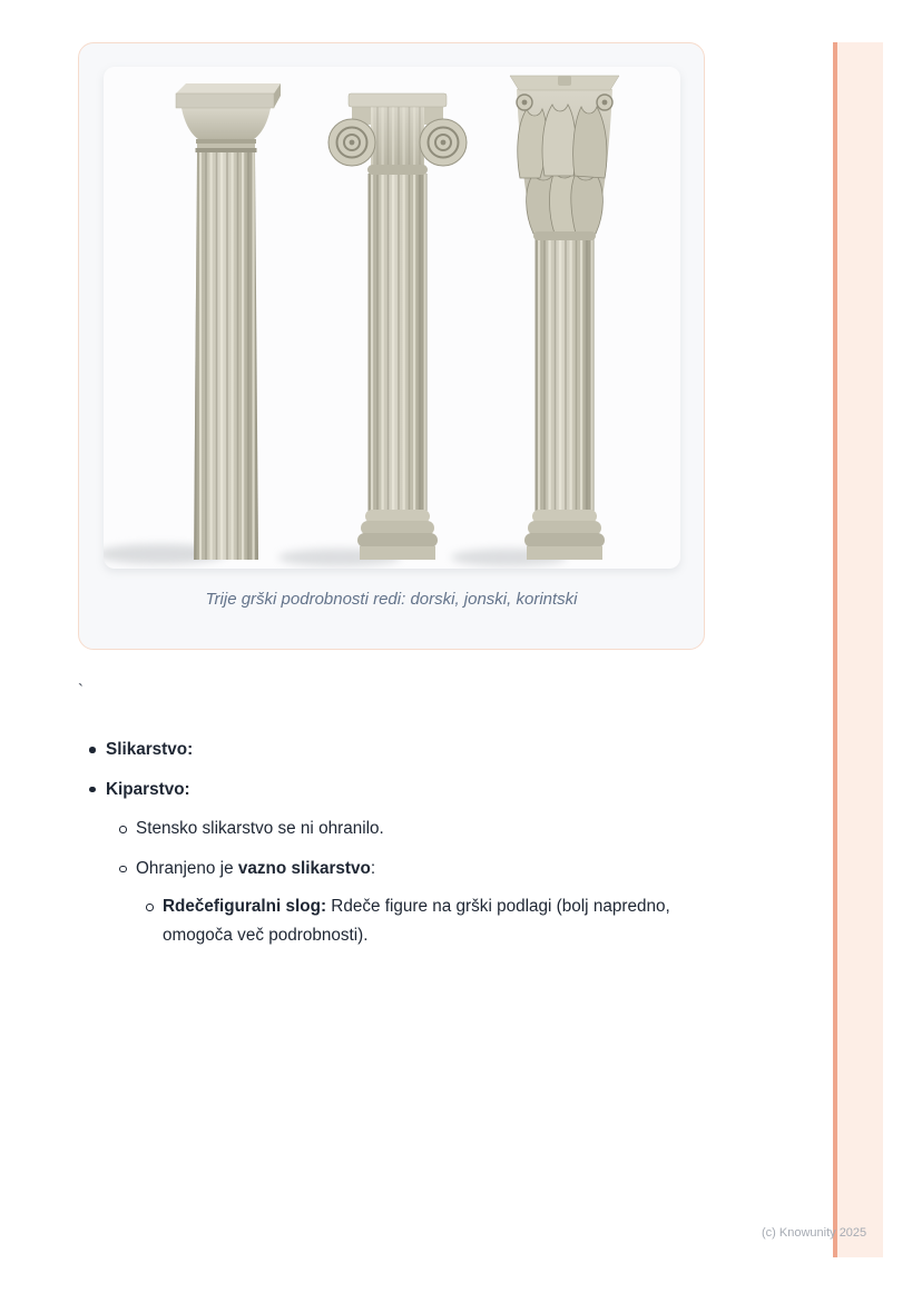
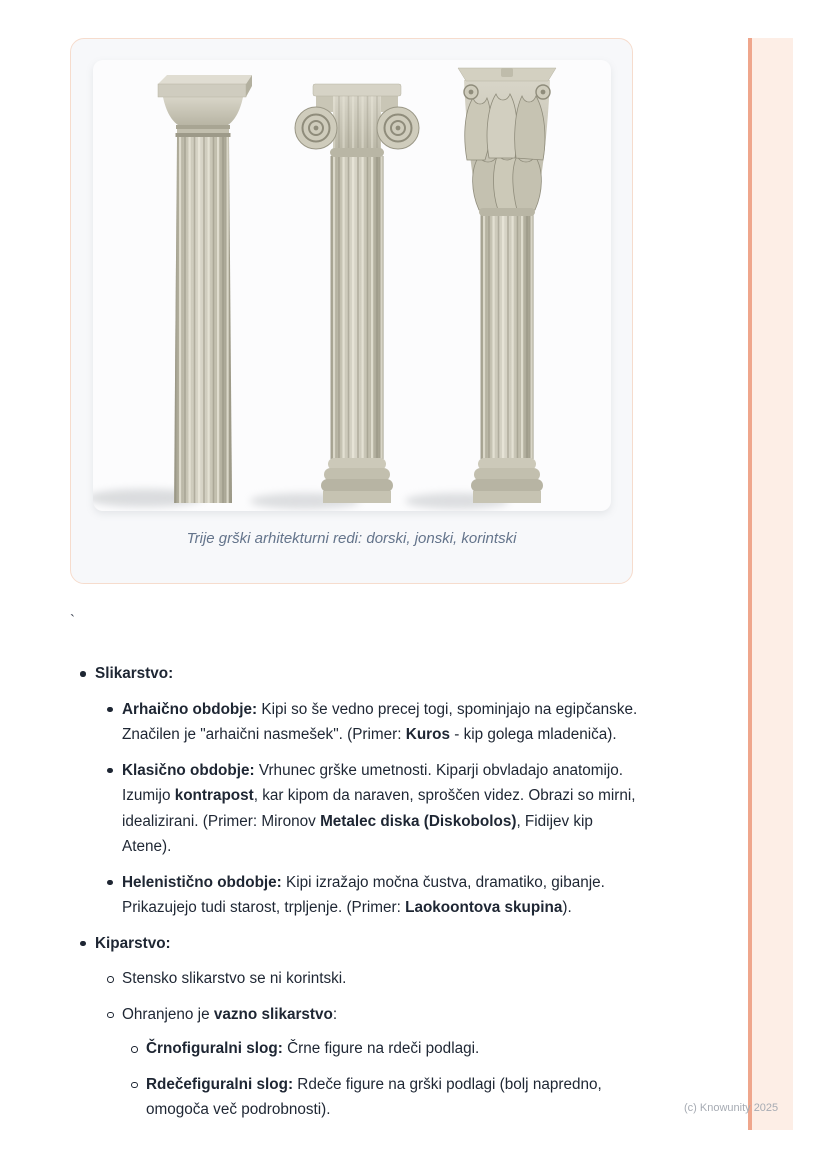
- Trije grški podrobnosti redi: dorski, jonski, korintski
+ Trije grški arhitekturni redi: dorski, jonski, korintski
  `
  Slikarstvo:
+ Arhaično obdobje: Kipi so še vedno precej togi, spominjajo na egipčanske. Značilen je "arhaični nasmešek". (Primer: Kuros - kip golega mladeniča).
+ Klasično obdobje: Vrhunec grške umetnosti. Kiparji obvladajo anatomijo. Izumijo kontrapost, kar kipom da naraven, sproščen videz. Obrazi so mirni, idealizirani. (Primer: Mironov Metalec diska (Diskobolos), Fidijev kip Atene).
+ Helenistično obdobje: Kipi izražajo močna čustva, dramatiko, gibanje. Prikazujejo tudi starost, trpljenje. (Primer: Laokoontova skupina).
  Kiparstvo:
- Stensko slikarstvo se ni ohranilo.
+ Stensko slikarstvo se ni korintski.
  Ohranjeno je vazno slikarstvo:
+ Črnofiguralni slog: Črne figure na rdeči podlagi.
  Rdečefiguralni slog: Rdeče figure na grški podlagi (bolj napredno, omogoča več podrobnosti).
  (c) Knowunity 2025
